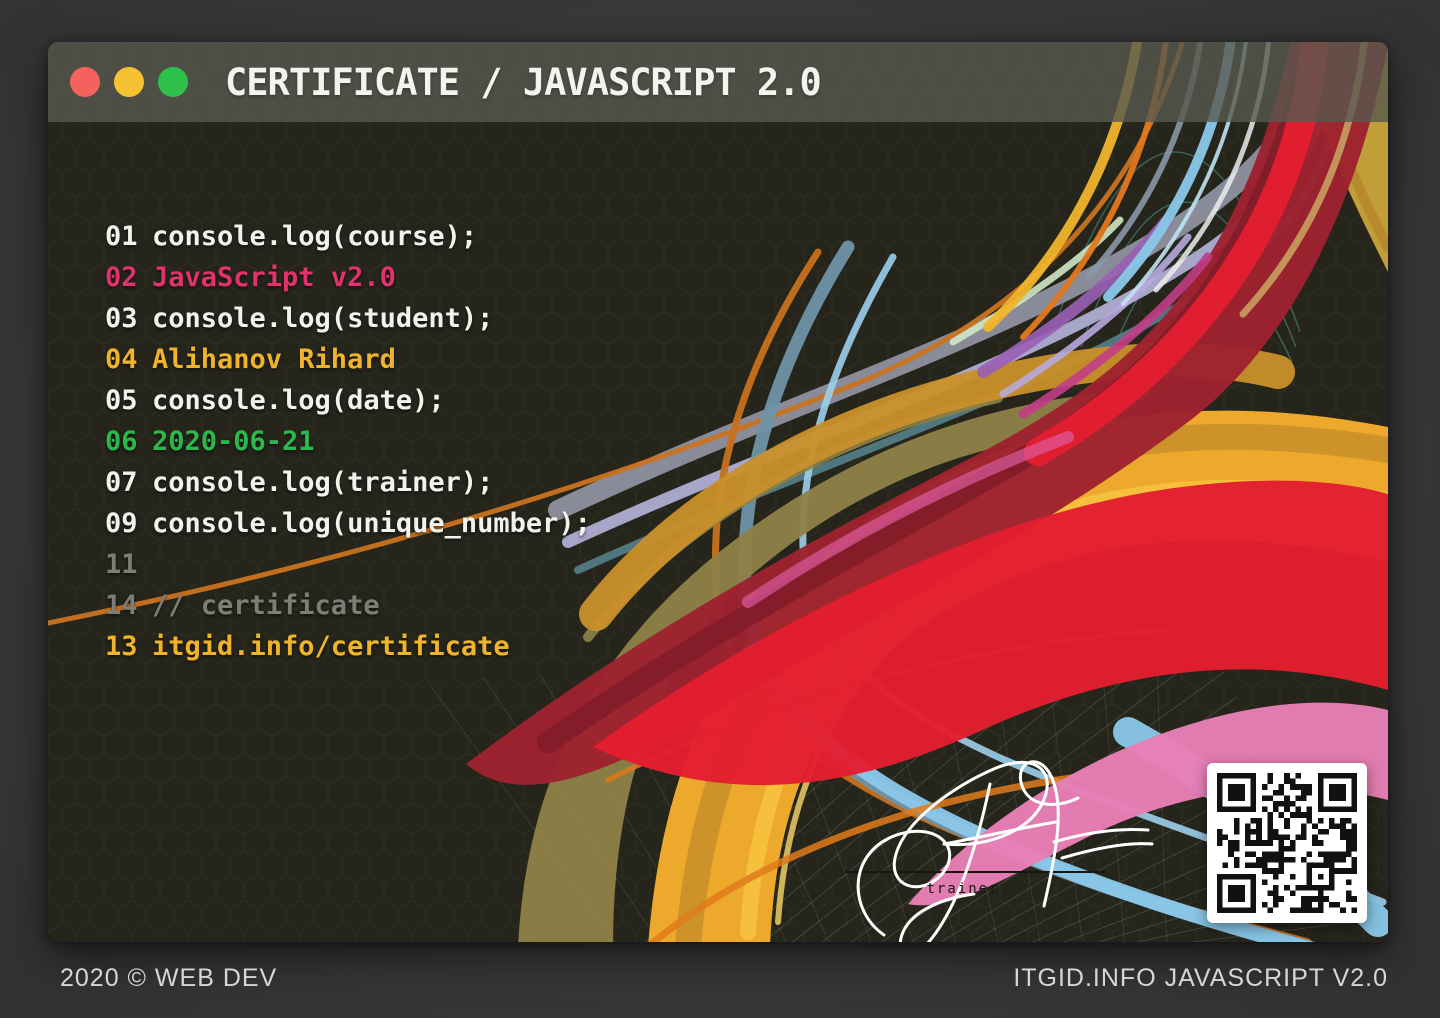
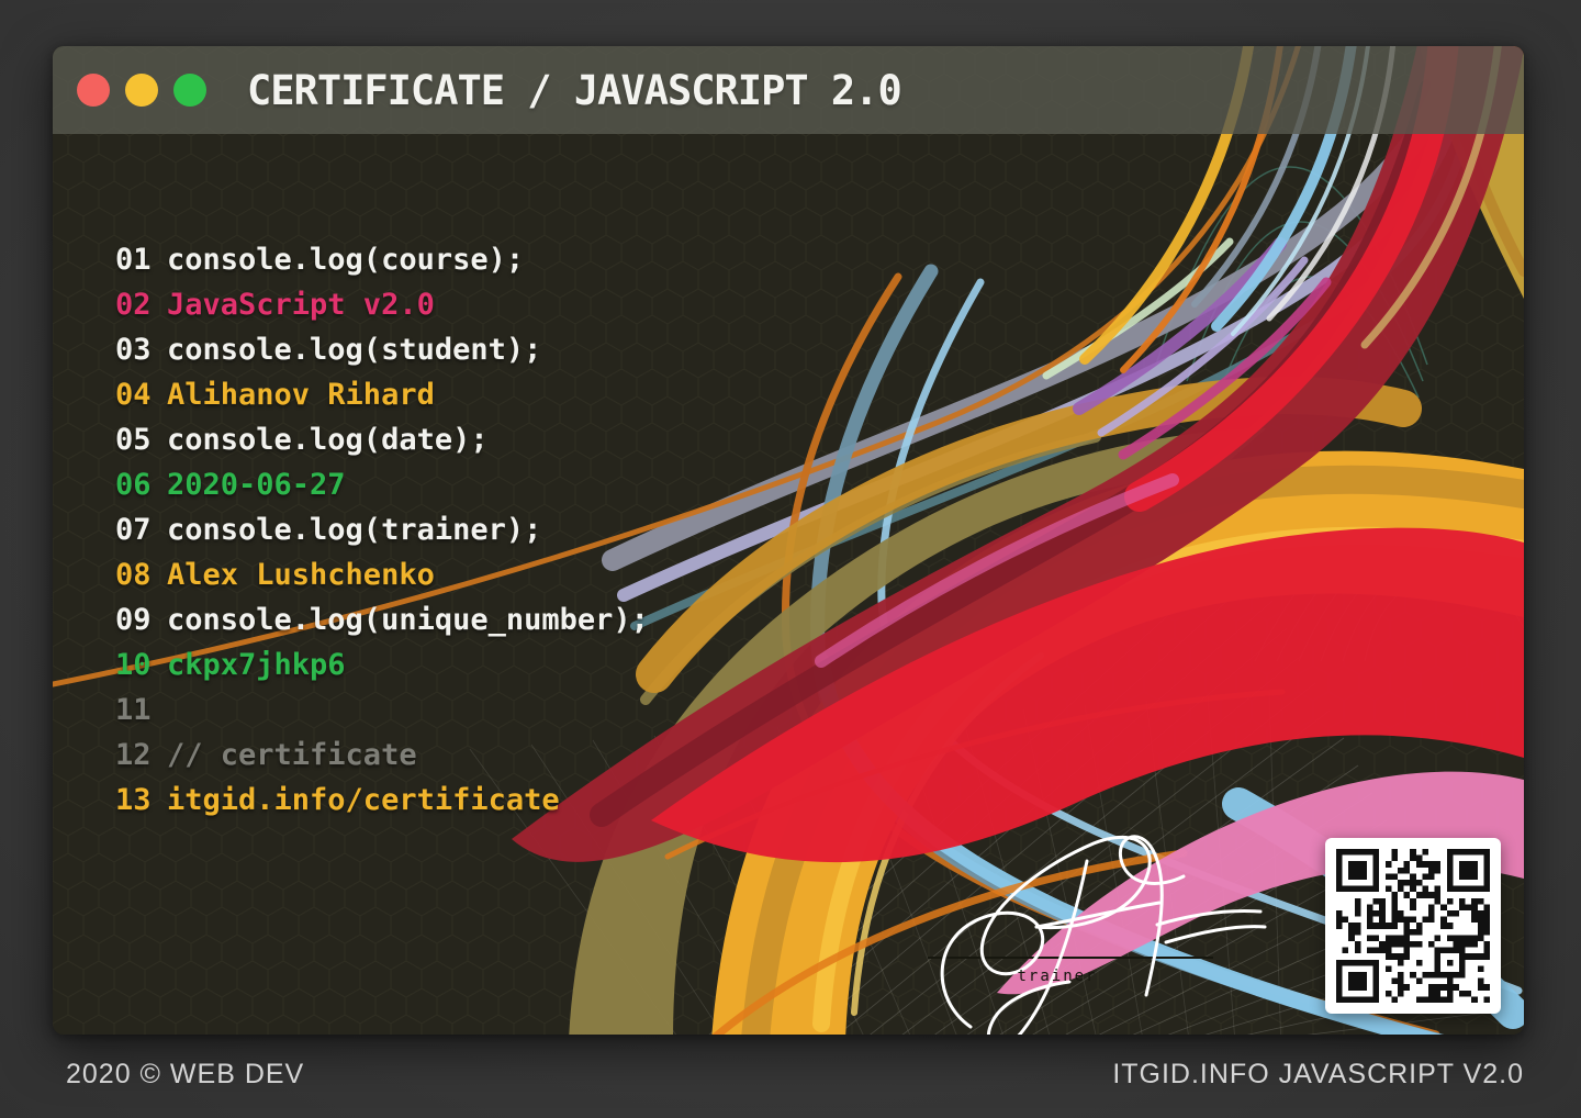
  trainer
  CERTIFICATE / JAVASCRIPT 2.0
  01
  console.log(course);
  02
  JavaScript v2.0
  03
  console.log(student);
  04
  Alihanov Rihard
  05
  console.log(date);
  06
- 2020-06-21
+ 2020-06-27
  07
  console.log(trainer);
+ 08
+ Alex Lushchenko
  09
  console.log(unique_number);
+ 10
+ ckpx7jhkp6
  11
- 14
+ 12
  // certificate
  13
  itgid.info/certificate
  2020 © WEB DEV
  ITGID.INFO JAVASCRIPT V2.0
